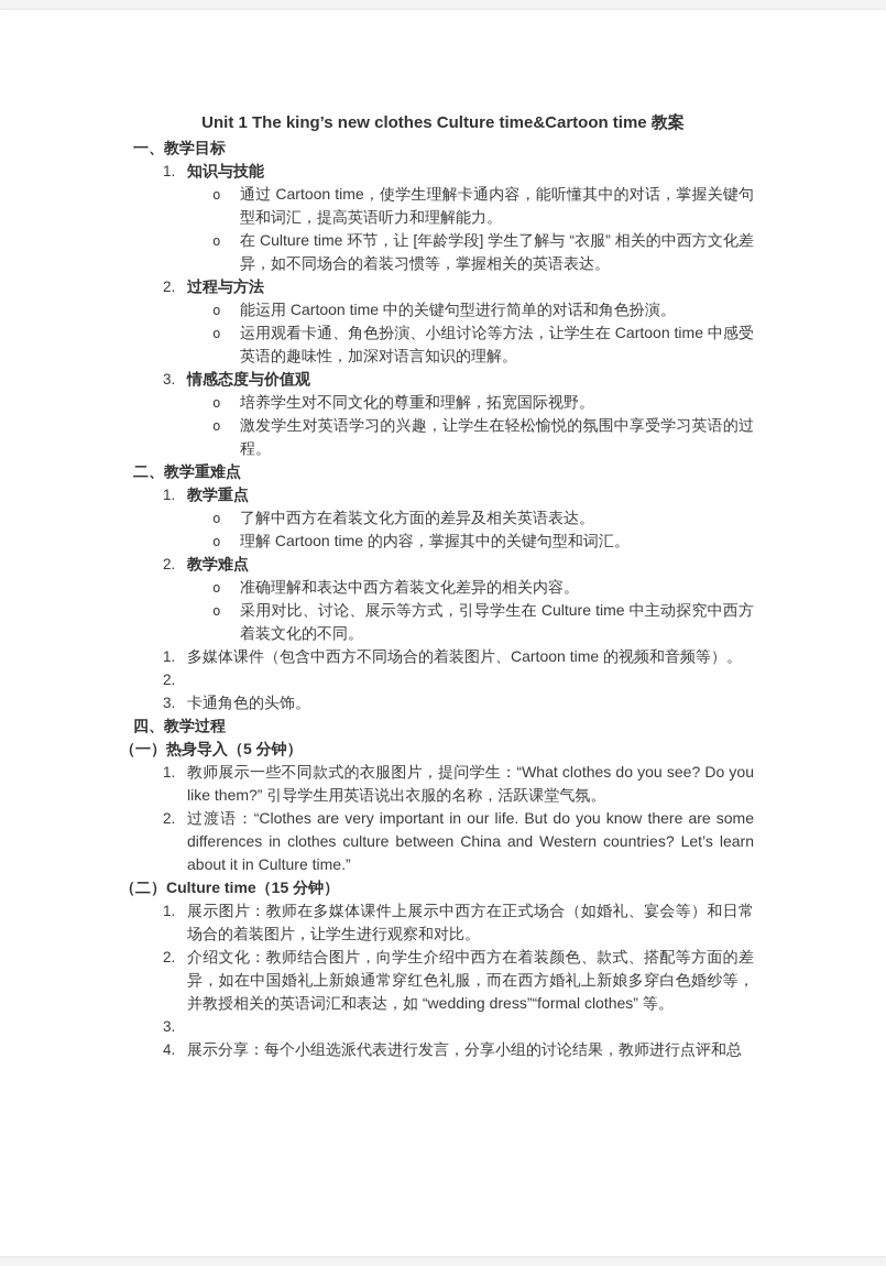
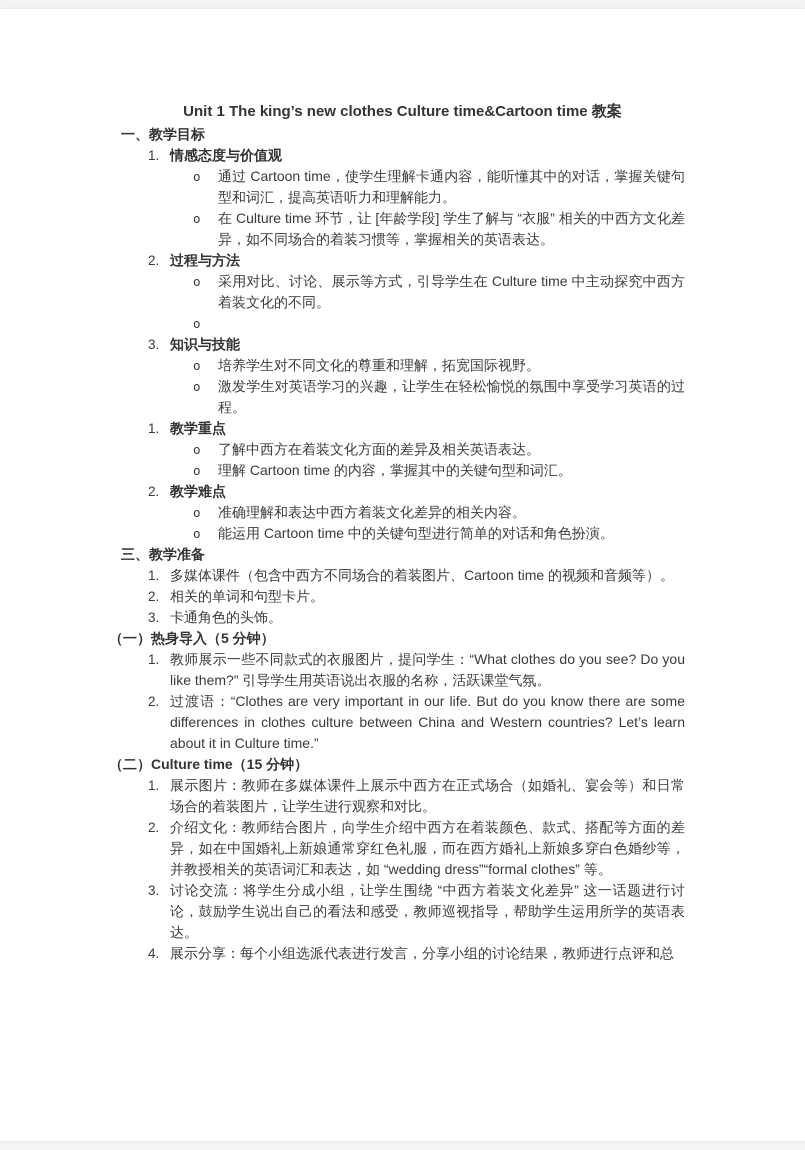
  Unit 1 The king’s new clothes Culture time&Cartoon time 教案
  一、教学目标
  1.
- 知识与技能
+ 情感态度与价值观
  o
  通过 Cartoon time，使学生理解卡通内容，能听懂其中的对话，掌握关键句型和词汇，提高英语听力和理解能力。
  o
  在 Culture time 环节，让 [年龄学段] 学生了解与 “衣服” 相关的中西方文化差异，如不同场合的着装习惯等，掌握相关的英语表达。
  2.
  过程与方法
  o
- 能运用 Cartoon time 中的关键句型进行简单的对话和角色扮演。
+ 采用对比、讨论、展示等方式，引导学生在 Culture time 中主动探究中西方着装文化的不同。
  o
- 运用观看卡通、角色扮演、小组讨论等方法，让学生在 Cartoon time 中感受英语的趣味性，加深对语言知识的理解。
  3.
- 情感态度与价值观
+ 知识与技能
  o
  培养学生对不同文化的尊重和理解，拓宽国际视野。
  o
  激发学生对英语学习的兴趣，让学生在轻松愉悦的氛围中享受学习英语的过程。
- 二、教学重难点
  1.
  教学重点
  o
  了解中西方在着装文化方面的差异及相关英语表达。
  o
  理解 Cartoon time 的内容，掌握其中的关键句型和词汇。
  2.
  教学难点
  o
  准确理解和表达中西方着装文化差异的相关内容。
  o
- 采用对比、讨论、展示等方式，引导学生在 Culture time 中主动探究中西方着装文化的不同。
+ 能运用 Cartoon time 中的关键句型进行简单的对话和角色扮演。
+ 三、教学准备
  1.
  多媒体课件（包含中西方不同场合的着装图片、Cartoon time 的视频和音频等）。
  2.
+ 相关的单词和句型卡片。
  3.
  卡通角色的头饰。
- 四、教学过程
  （一）热身导入（5 分钟）
  1.
  教师展示一些不同款式的衣服图片，提问学生：“What clothes do you see? Do you like them?” 引导学生用英语说出衣服的名称，活跃课堂气氛。
  2.
  过渡语：“Clothes are very important in our life. But do you know there are some differences in clothes culture between China and Western countries? Let’s learn about it in Culture time.”
  （二）Culture time（15 分钟）
  1.
  展示图片：教师在多媒体课件上展示中西方在正式场合（如婚礼、宴会等）和日常场合的着装图片，让学生进行观察和对比。
  2.
  介绍文化：教师结合图片，向学生介绍中西方在着装颜色、款式、搭配等方面的差异，如在中国婚礼上新娘通常穿红色礼服，而在西方婚礼上新娘多穿白色婚纱等，并教授相关的英语词汇和表达，如 “wedding dress”“formal clothes” 等。
  3.
+ 讨论交流：将学生分成小组，让学生围绕 “中西方着装文化差异” 这一话题进行讨论，鼓励学生说出自己的看法和感受，教师巡视指导，帮助学生运用所学的英语表达。
  4.
  展示分享：每个小组选派代表进行发言，分享小组的讨论结果，教师进行点评和总
